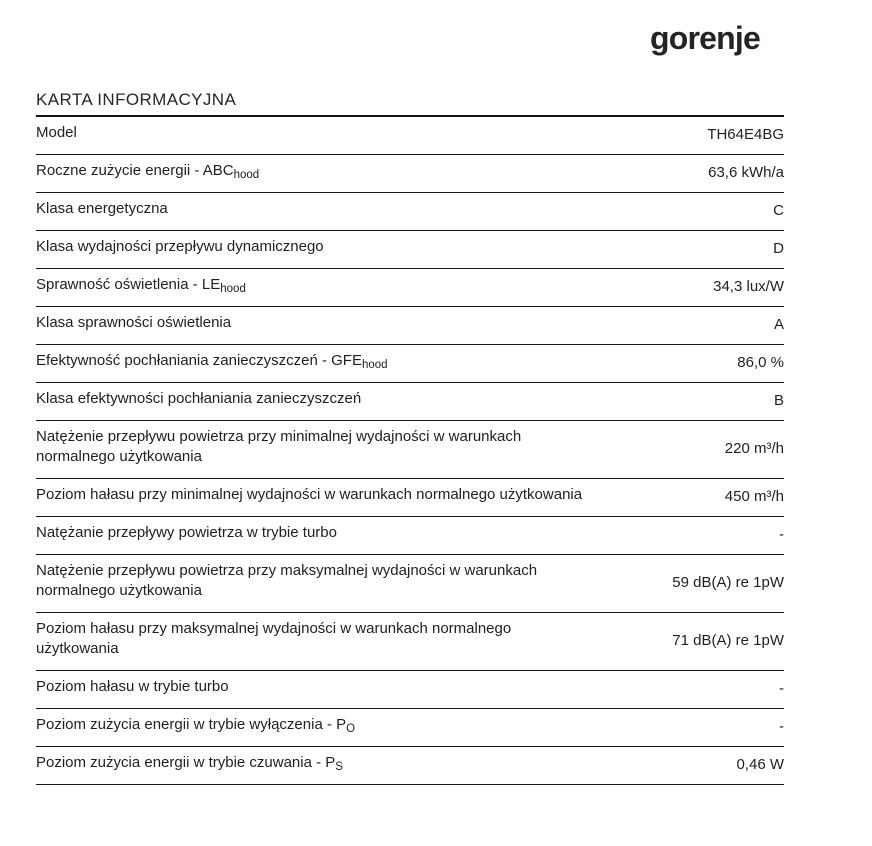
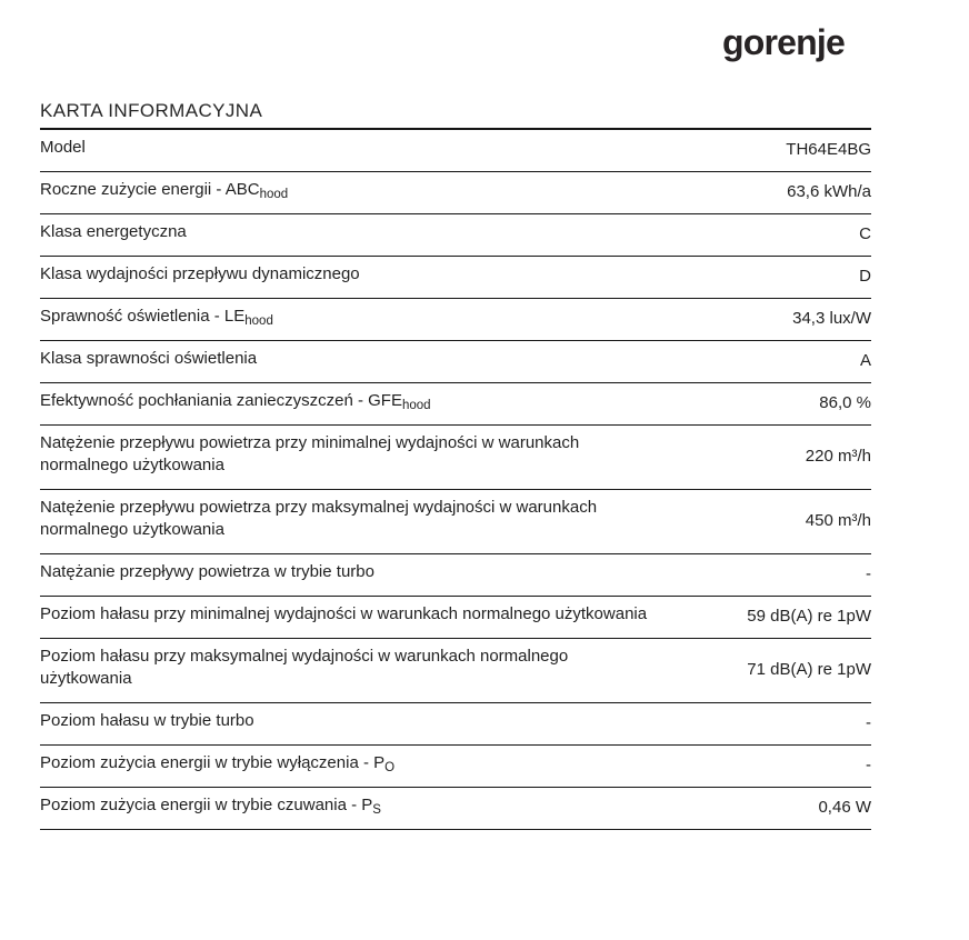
  gorenje
  KARTA INFORMACYJNA
  Model
  TH64E4BG
  Roczne zużycie energii - ABChood
  63,6 kWh/a
  Klasa energetyczna
  C
  Klasa wydajności przepływu dynamicznego
  D
  Sprawność oświetlenia - LEhood
  34,3 lux/W
  Klasa sprawności oświetlenia
  A
  Efektywność pochłaniania zanieczyszczeń - GFEhood
  86,0 %
- Klasa efektywności pochłaniania zanieczyszczeń
- B
  Natężenie przepływu powietrza przy minimalnej wydajności w warunkach normalnego użytkowania
  220 m³/h
- Poziom hałasu przy minimalnej wydajności w warunkach normalnego użytkowania
+ Natężenie przepływu powietrza przy maksymalnej wydajności w warunkach normalnego użytkowania
  450 m³/h
  Natężanie przepływy powietrza w trybie turbo
  -
- Natężenie przepływu powietrza przy maksymalnej wydajności w warunkach normalnego użytkowania
+ Poziom hałasu przy minimalnej wydajności w warunkach normalnego użytkowania
  59 dB(A) re 1pW
  Poziom hałasu przy maksymalnej wydajności w warunkach normalnego użytkowania
  71 dB(A) re 1pW
  Poziom hałasu w trybie turbo
  -
  Poziom zużycia energii w trybie wyłączenia - PO
  -
  Poziom zużycia energii w trybie czuwania - PS
  0,46 W
